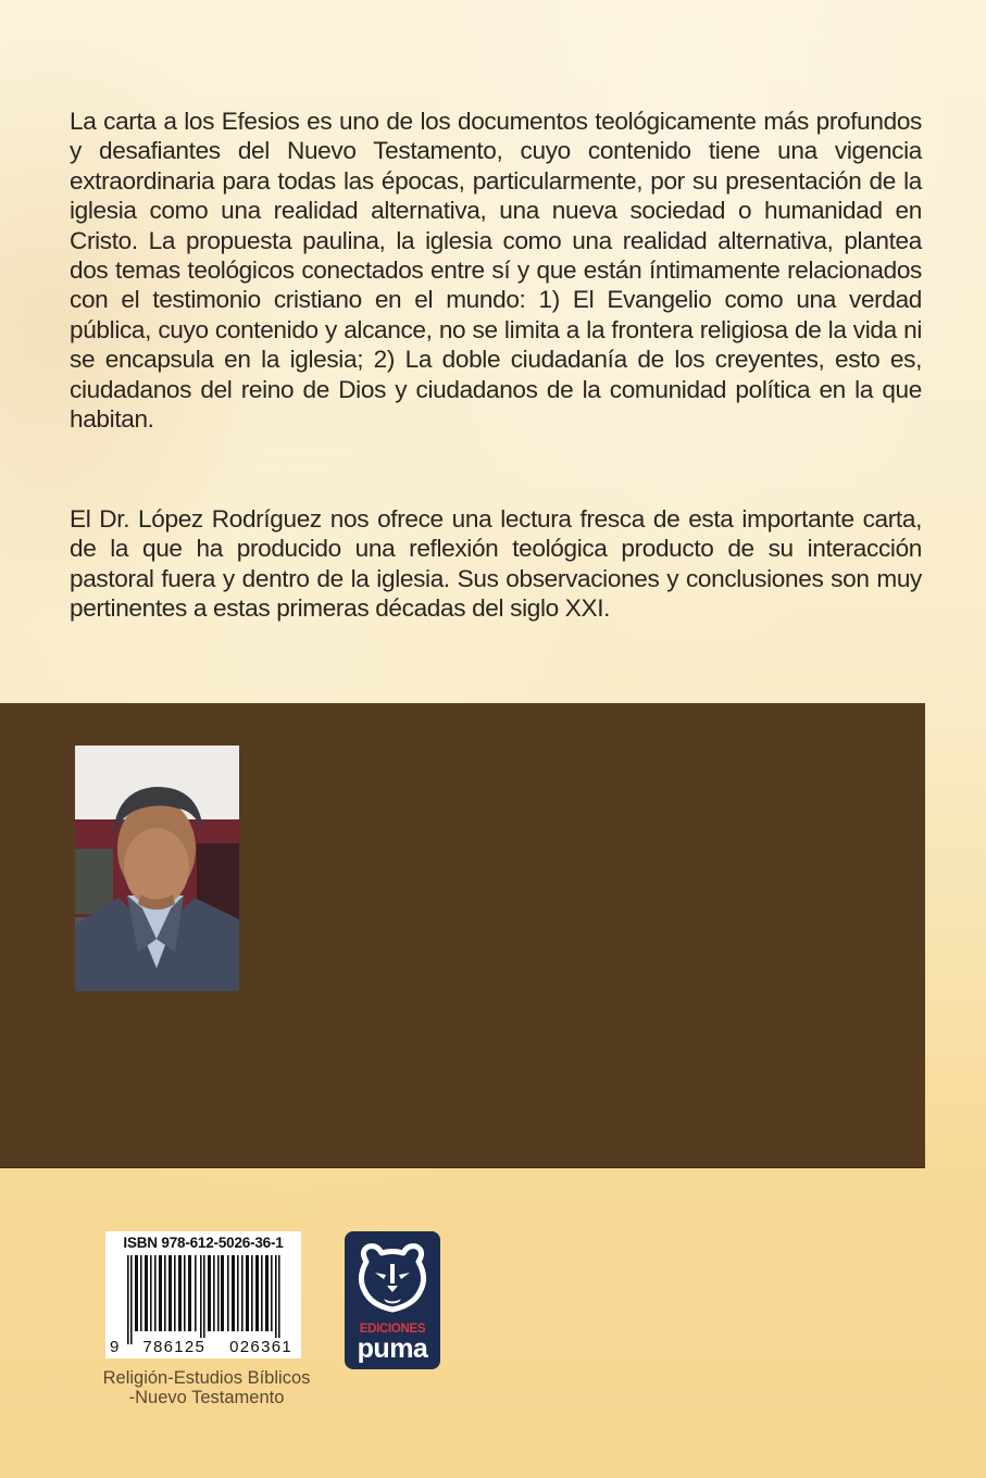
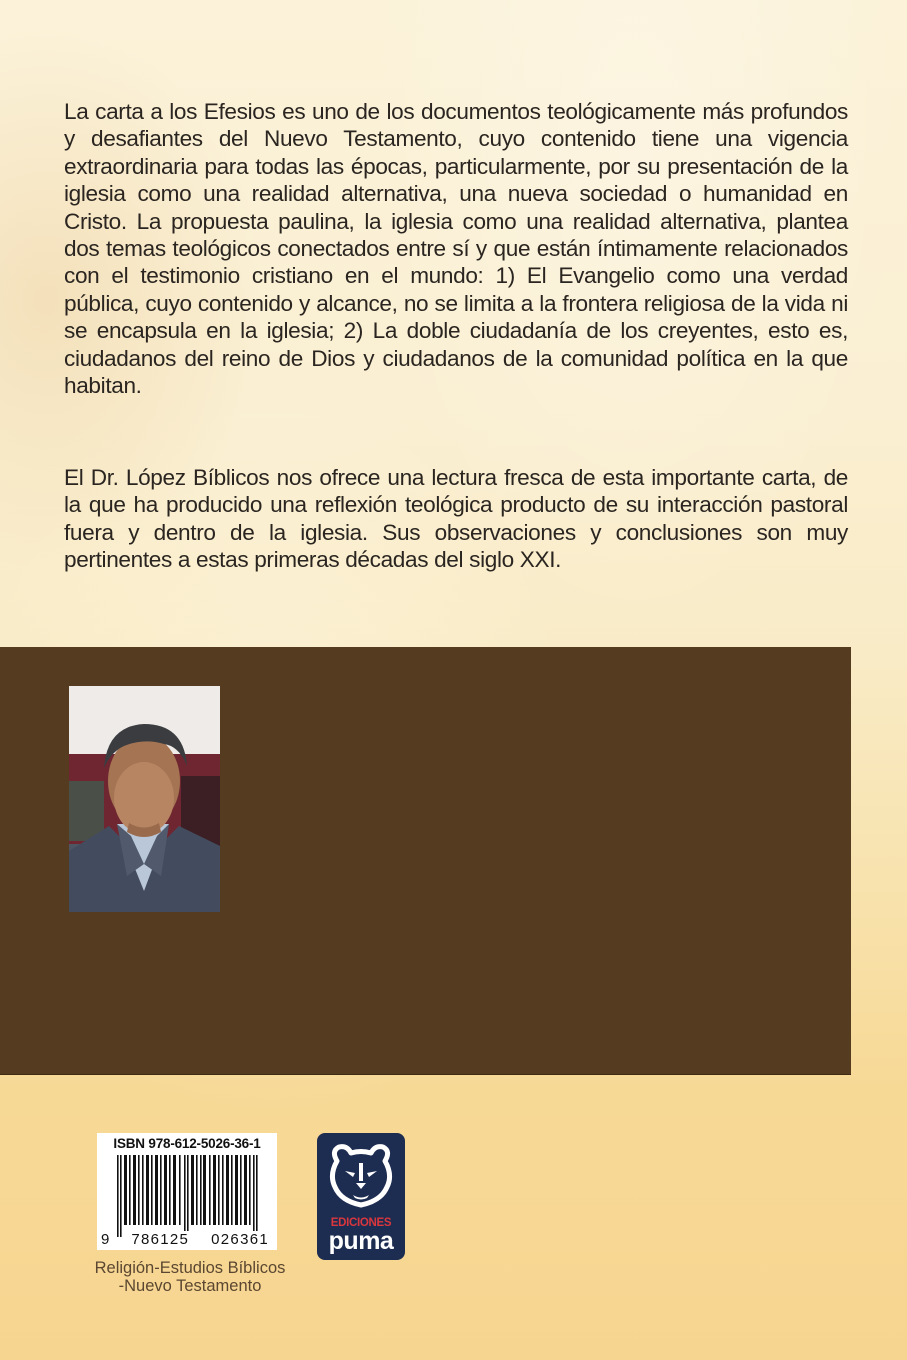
  La carta a los Efesios es uno de los documentos teológicamente más profundos y desafiantes del Nuevo Testamento, cuyo contenido tiene una vigencia extraordinaria para todas las épocas, particularmente, por su presentación de la iglesia como una realidad alternativa, una nueva sociedad o humanidad en Cristo. La propuesta paulina, la iglesia como una realidad alternativa, plantea dos temas teológicos conectados entre sí y que están íntimamente relacionados con el testimonio cristiano en el mundo: 1) El Evangelio como una verdad pública, cuyo contenido y alcance, no se limita a la frontera religiosa de la vida ni se encapsula en la iglesia; 2) La doble ciudadanía de los creyentes, esto es, ciudadanos del reino de Dios y ciudadanos de la comunidad política en la que habitan.
- El Dr. López Rodríguez nos ofrece una lectura fresca de esta importante carta, de la que ha producido una reflexión teológica producto de su interacción pastoral fuera y dentro de la iglesia. Sus observaciones y conclusiones son muy pertinentes a estas primeras décadas del siglo XXI.
+ El Dr. López Bíblicos nos ofrece una lectura fresca de esta importante carta, de la que ha producido una reflexión teológica producto de su interacción pastoral fuera y dentro de la iglesia. Sus observaciones y conclusiones son muy pertinentes a estas primeras décadas del siglo XXI.
  ISBN 978-612-5026-36-1
  9
  786125
  026361
  Religión-Estudios Bíblicos
  -Nuevo Testamento
  EDICIONES
  puma
